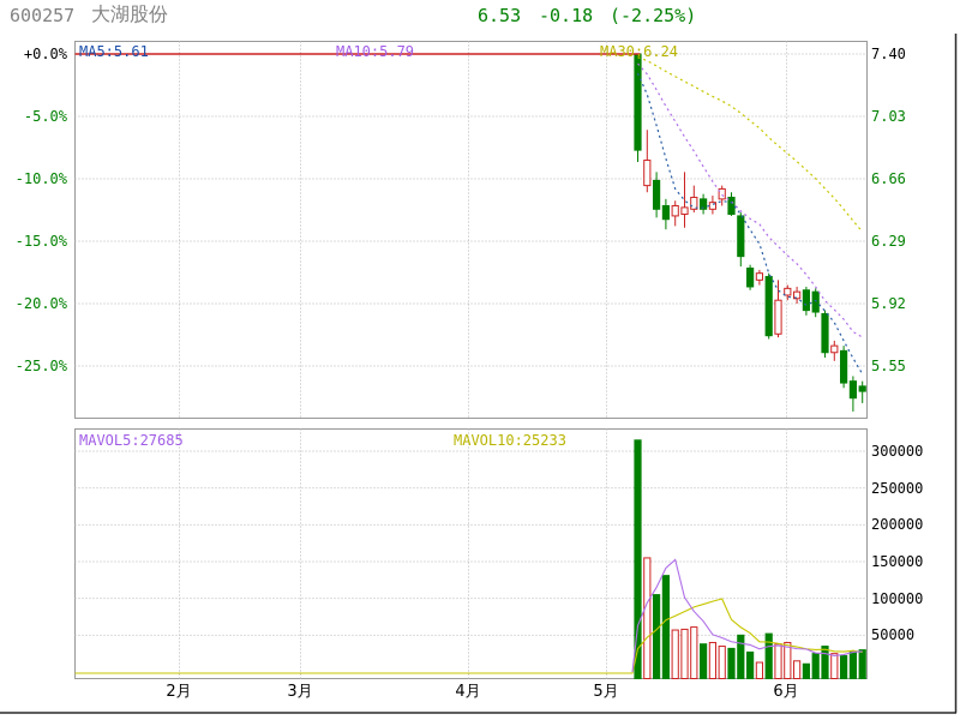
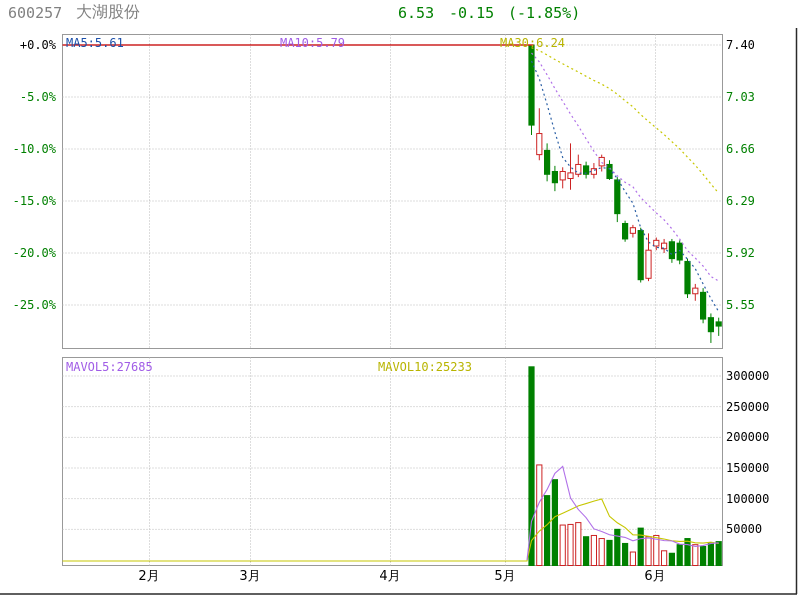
  600257
  大湖股份
  6.53
- -0.18
+ -0.15
- (-2.25%)
+ (-1.85%)
  MA5:5.61
  MA10:5.79
  MA30:6.24
  MAVOL5:27685
  MAVOL10:25233
  +0.0%
  -5.0%
  -10.0%
  -15.0%
  -20.0%
  -25.0%
  7.40
  7.03
  6.66
  6.29
  5.92
  5.55
  300000
  250000
  200000
  150000
  100000
  50000
  2月
  3月
  4月
  5月
  6月
